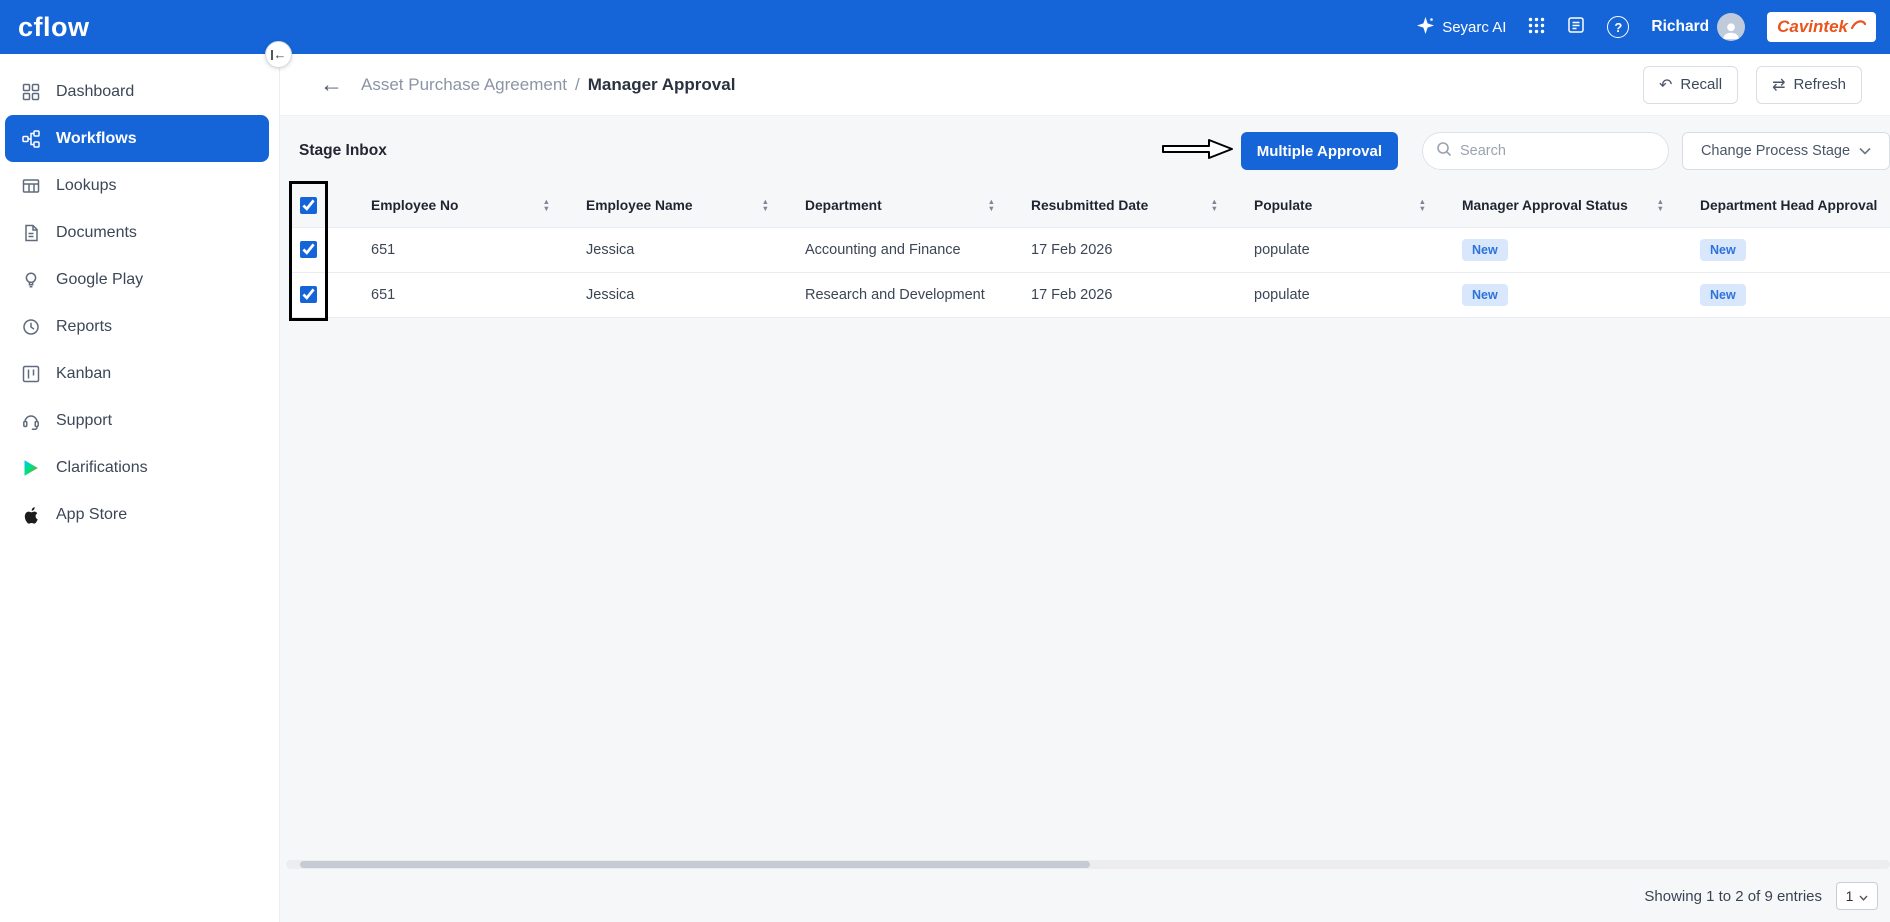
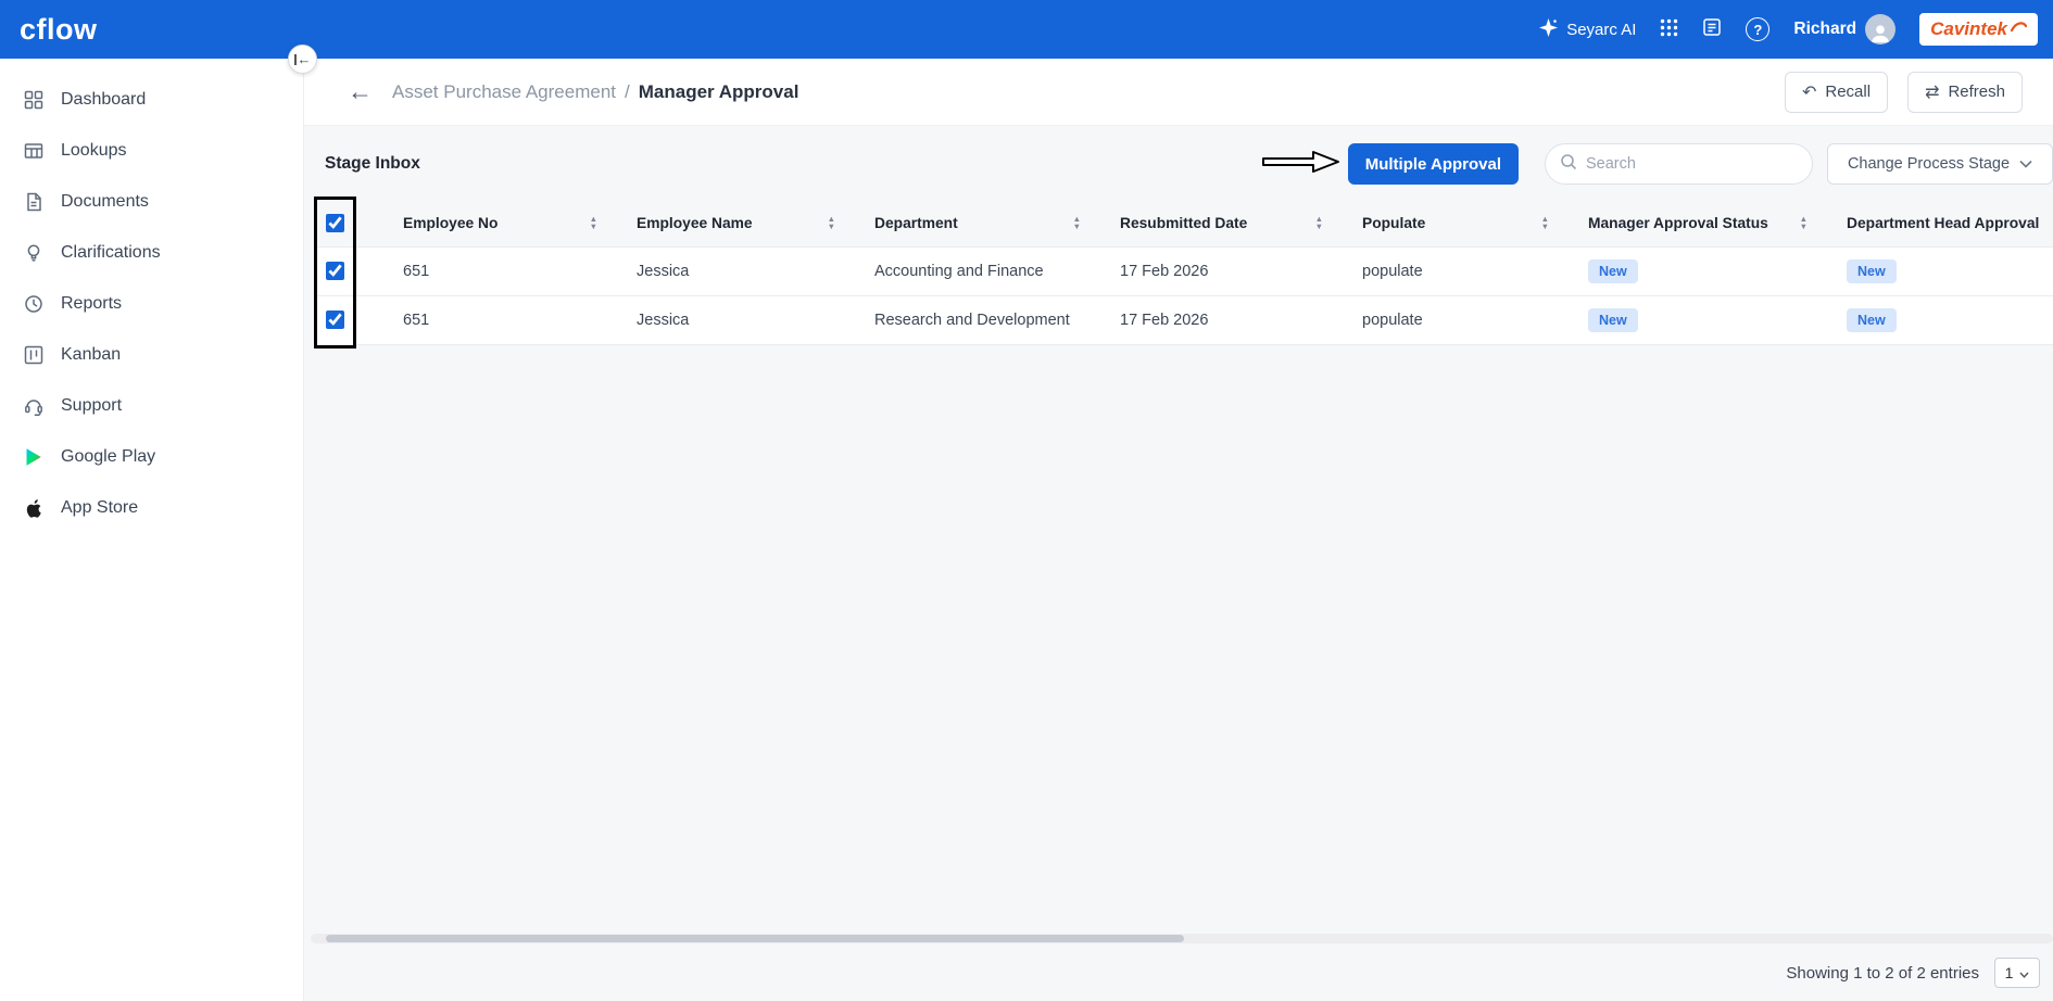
  cflow
  Seyarc AI
  ?
  Richard
  Cavintek
  ←
  Dashboard
- Workflows
  Lookups
  Documents
- Google Play
+ Clarifications
  Reports
  Kanban
  Support
- Clarifications
+ Google Play
  App Store
  ←
  Asset Purchase Agreement
  /
  Manager Approval
  ↶
  Recall
  ⇄
  Refresh
  Stage Inbox
  Multiple Approval
  Search
  Change Process Stage
  	Employee No ▲▼	Employee Name ▲▼	Department ▲▼	Resubmitted Date ▲▼	Populate ▲▼	Manager Approval Status ▲▼	Department Head Approval
  	651	Jessica	Accounting and Finance	17 Feb 2026	populate	New	New
  	651	Jessica	Research and Development	17 Feb 2026	populate	New	New
- Showing 1 to 2 of 9 entries
+ Showing 1 to 2 of 2 entries
  1
